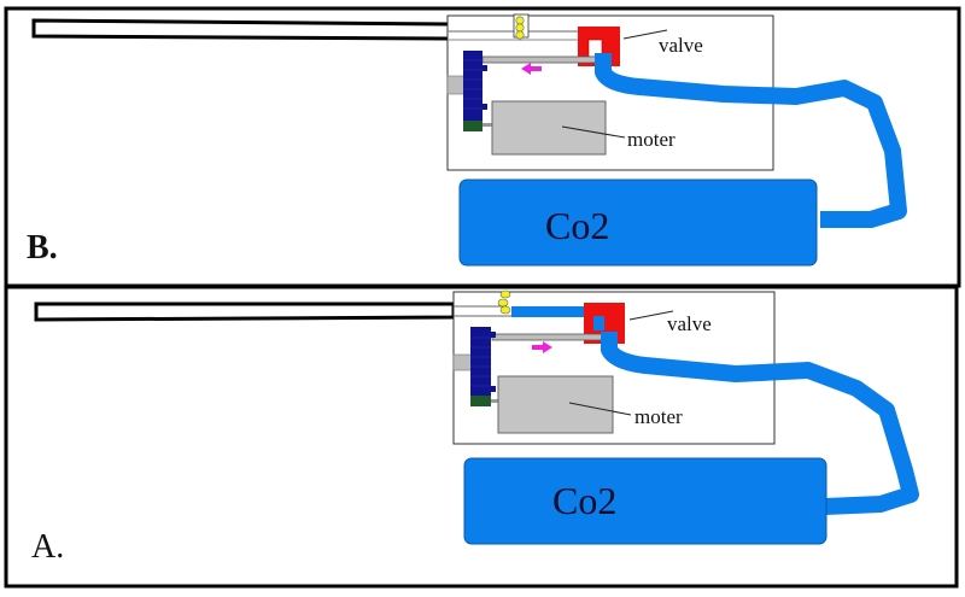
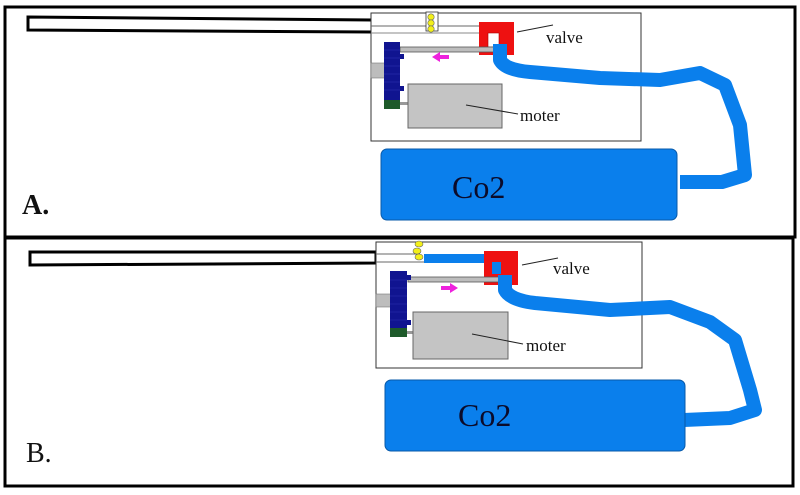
  valve
  moter
  Co2
- B.
+ A.
  valve
  moter
  Co2
- A.
+ B.
